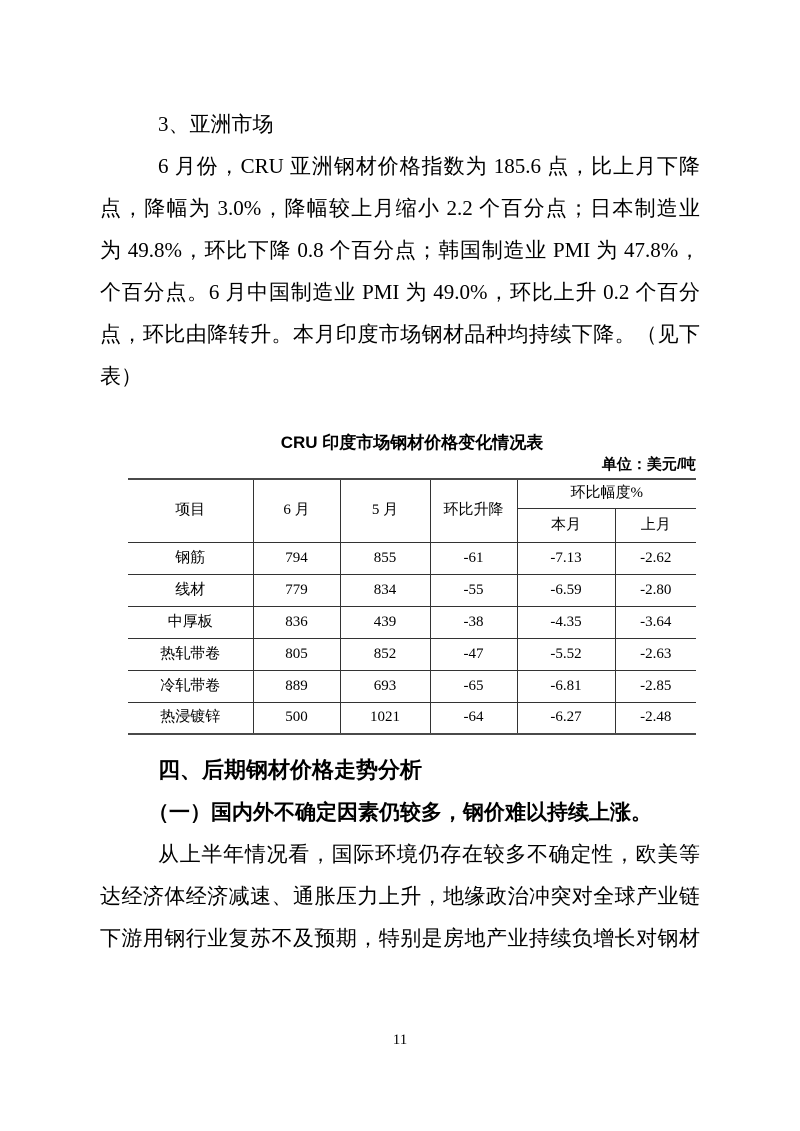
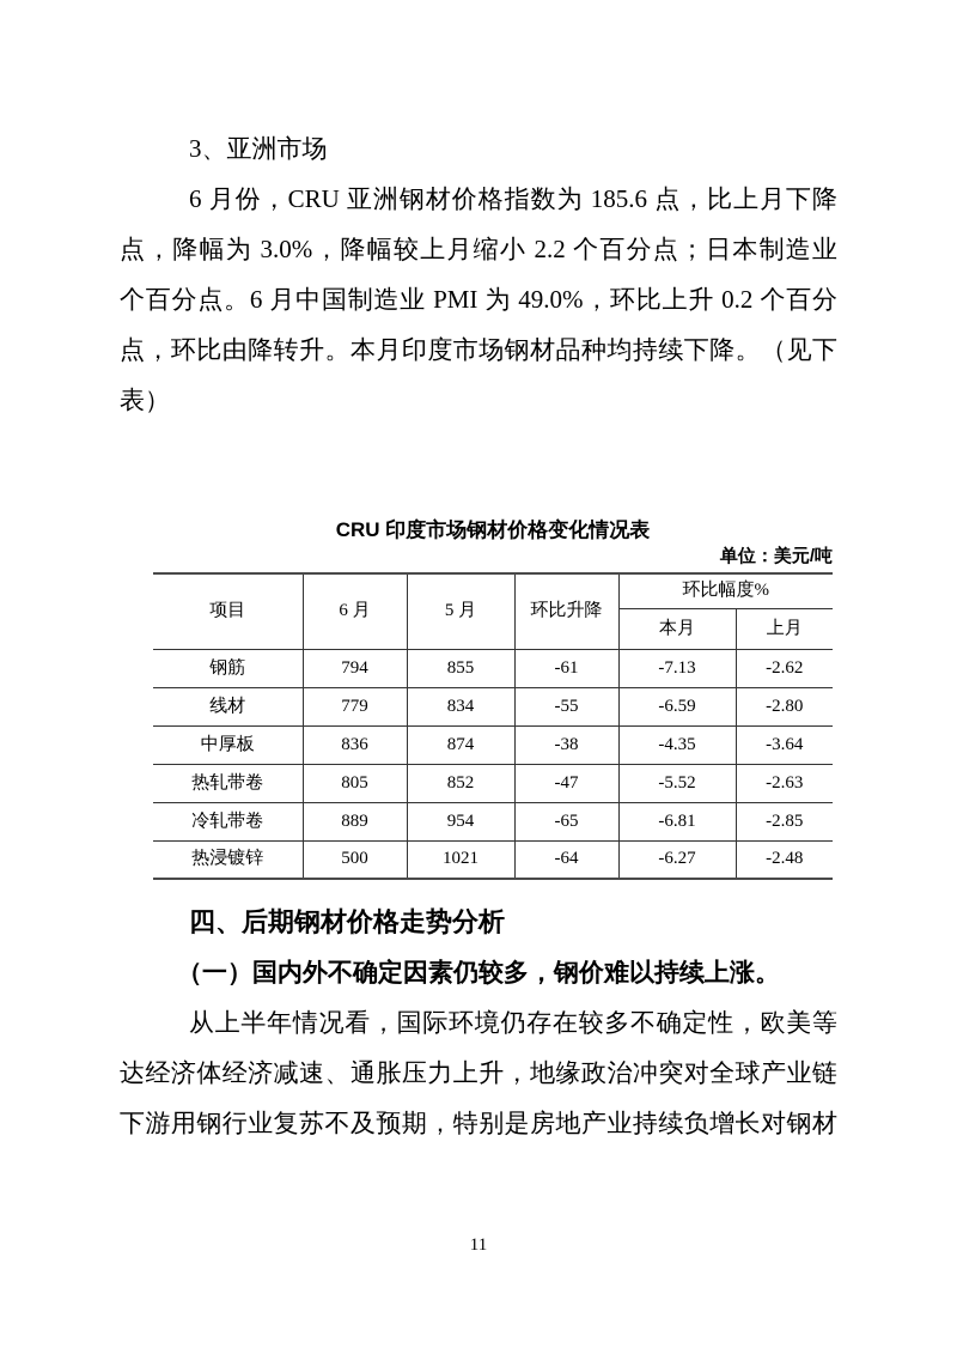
  3、亚洲市场
  6 月份，CRU 亚洲钢材价格指数为 185.6 点，比上月下降
  点，降幅为 3.0%，降幅较上月缩小 2.2 个百分点；日本制造业
- 为 49.8%，环比下降 0.8 个百分点；韩国制造业 PMI 为 47.8%，
  个百分点。6 月中国制造业 PMI 为 49.0%，环比上升 0.2 个百分
  点，环比由降转升。本月印度市场钢材品种均持续下降。（见下
  表）
  CRU 印度市场钢材价格变化情况表
  单位：美元/吨
  项目	6 月	5 月	环比升降	环比幅度%
  本月	上月
  钢筋	794	855	-61	-7.13	-2.62
  线材	779	834	-55	-6.59	-2.80
- 中厚板	836	439	-38	-4.35	-3.64
+ 中厚板	836	874	-38	-4.35	-3.64
  热轧带卷	805	852	-47	-5.52	-2.63
- 冷轧带卷	889	693	-65	-6.81	-2.85
+ 冷轧带卷	889	954	-65	-6.81	-2.85
  热浸镀锌	500	1021	-64	-6.27	-2.48
  四、后期钢材价格走势分析
  （一）国内外不确定因素仍较多，钢价难以持续上涨。
  从上半年情况看，国际环境仍存在较多不确定性，欧美等
  达经济体经济减速、通胀压力上升，地缘政治冲突对全球产业链
  下游用钢行业复苏不及预期，特别是房地产业持续负增长对钢材
  11
